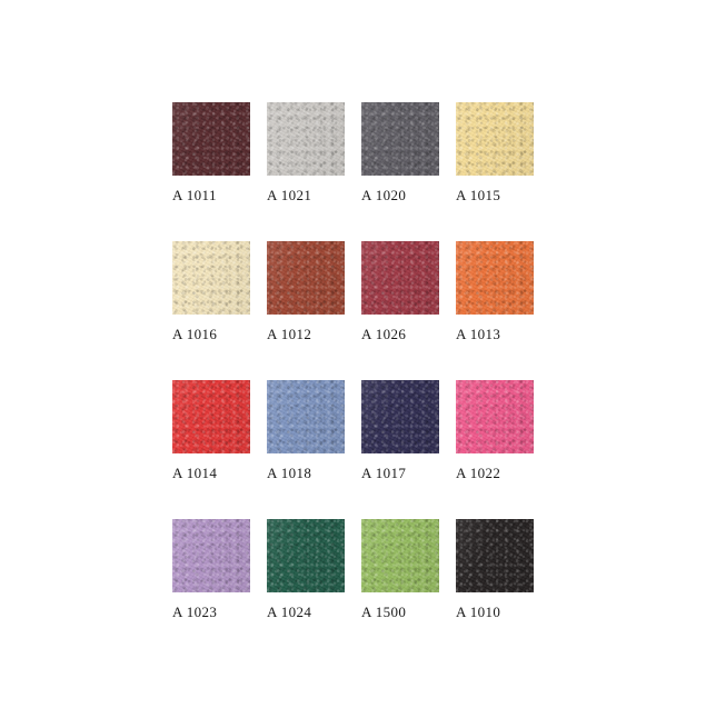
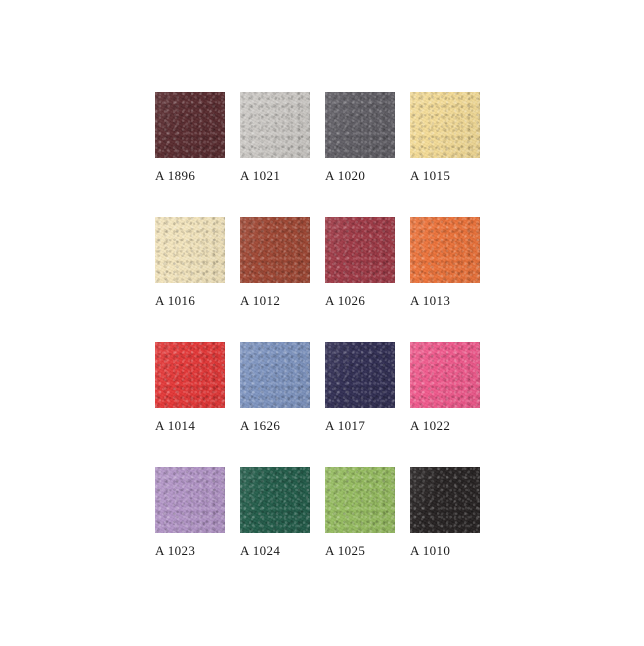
- A 1011
+ A 1896
  A 1021
  A 1020
  A 1015
  A 1016
  A 1012
  A 1026
  A 1013
  A 1014
- A 1018
+ A 1626
  A 1017
  A 1022
  A 1023
  A 1024
- A 1500
+ A 1025
  A 1010
